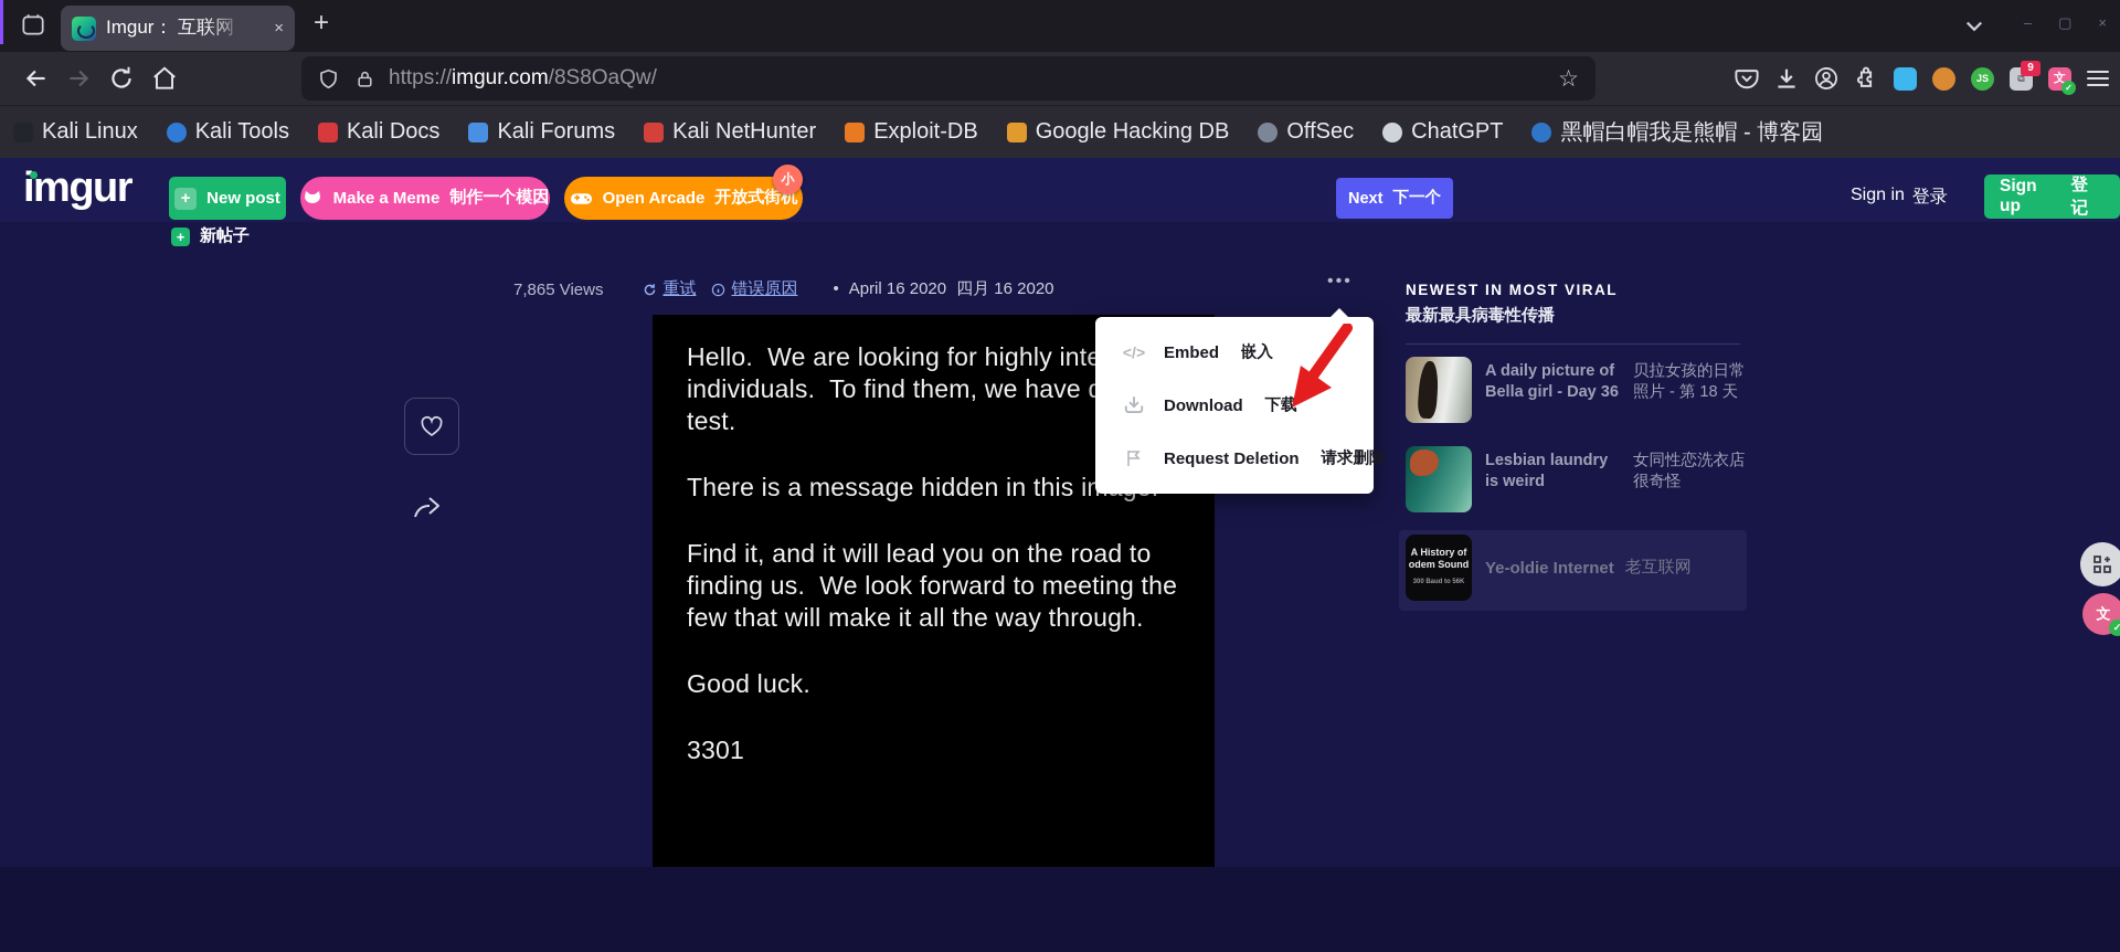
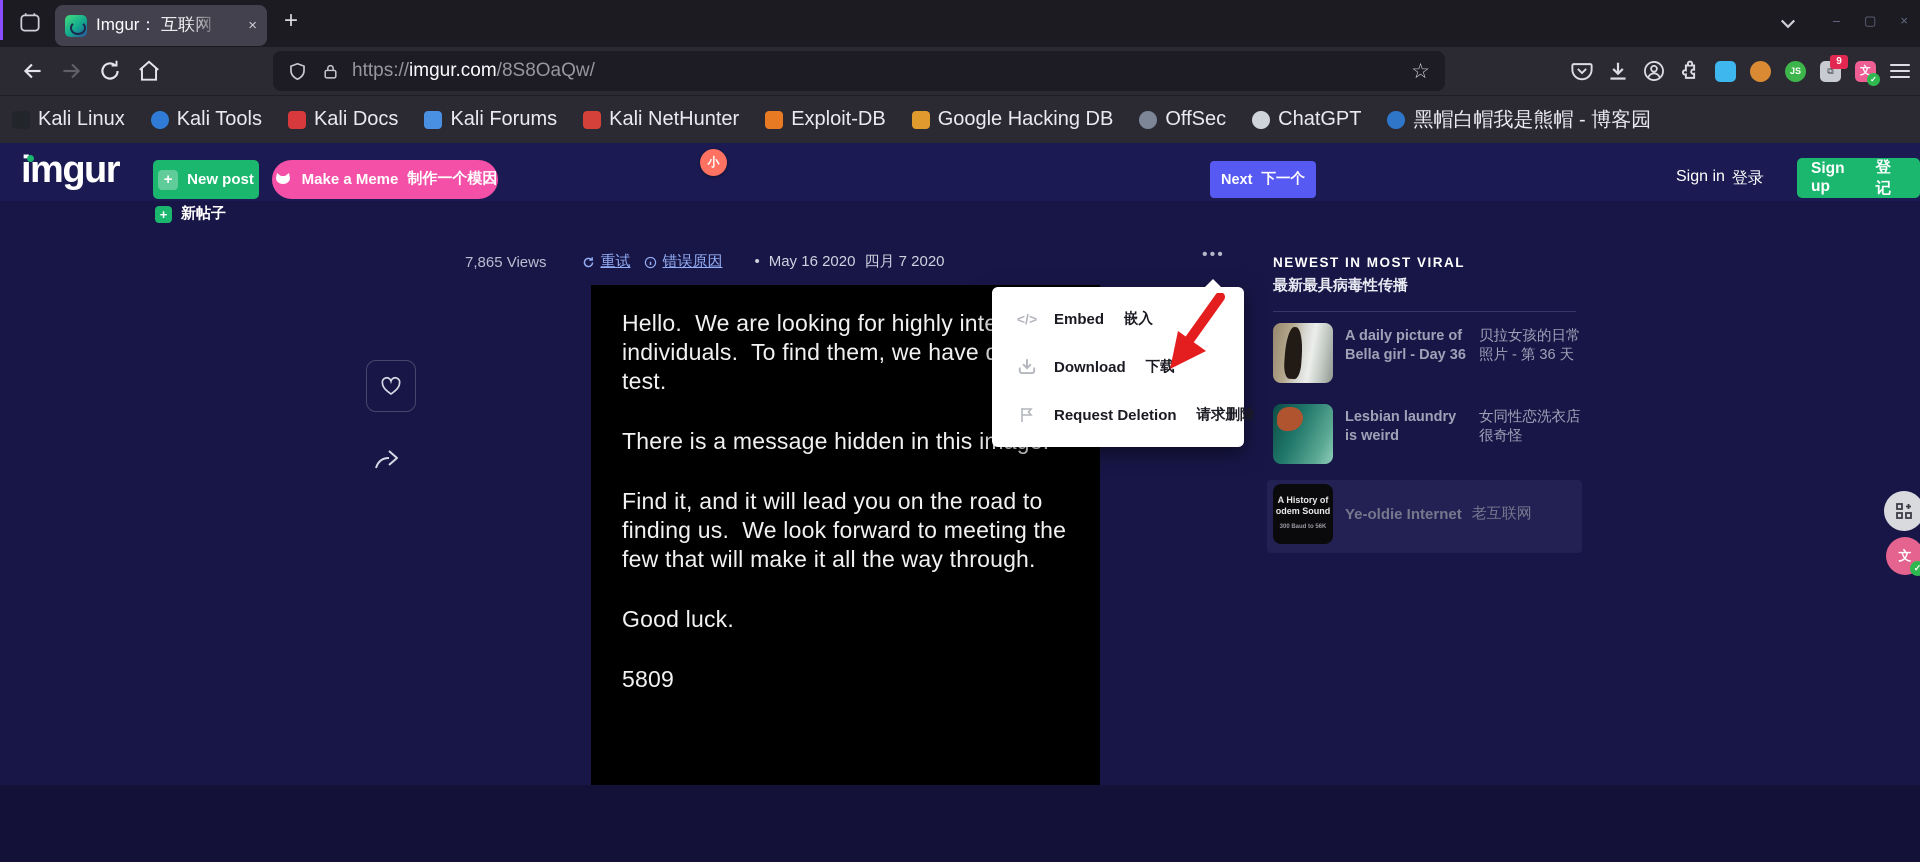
  Imgur： 互联网
  ×
  +
  –
  ▢
  ×
  https://imgur.com/8S8OaQw/
  ☆
  JS
  ⧉
  9
  文
  ✓
  Kali Linux
  Kali Tools
  Kali Docs
  Kali Forums
  Kali NetHunter
  Exploit-DB
  Google Hacking DB
  OffSec
  ChatGPT
  黑帽白帽我是熊帽 - 博客园
  imgur
  +
  New post
  +
  新帖子
  Make a Meme
  制作一个模因
- Open Arcade
- 开放式街机
  小
  Next
  下一个
  Sign in
  登录
  Sign up
  登记
  7,865 Views
  重试
  错误原因
  •
- April 16 2020
+ May 16 2020
- 四月 16 2020
+ 四月 7 2020
  •••
  Hello. We are looking for highly inte individuals. To find them, we have test.
  There is a message hidden in this i
  Find it, and it will lead you on the road to finding us. We look forward to meeting the few that will make it all the way through.
  Good luck.
- 3301
+ 5809
  </>
  Embed
  嵌入
  Download
  下载
  Request Deletion
  请求删除
  NEWEST IN MOST VIRAL
  最新最具病毒性传播
  A daily picture of Bella girl - Day 36
- 贝拉女孩的日常照片 - 第 18 天
+ 贝拉女孩的日常照片 - 第 36 天
  Lesbian laundry is weird
  女同性恋洗衣店很奇怪
  A History of
  odem Sound
  Ye-oldie Internet
  老互联网
  文
  ✓
